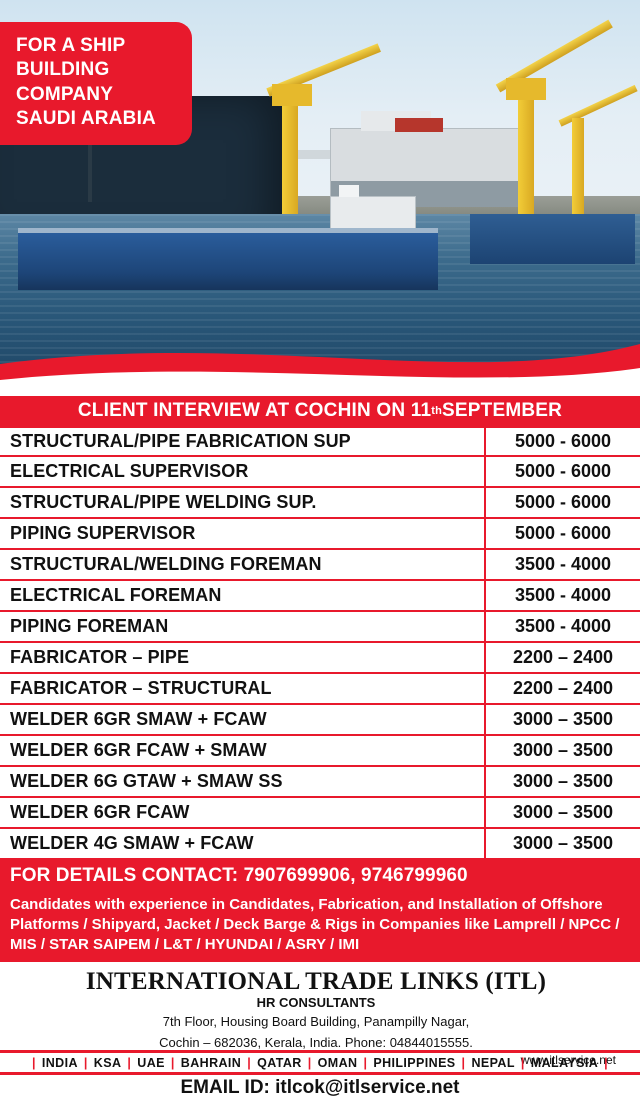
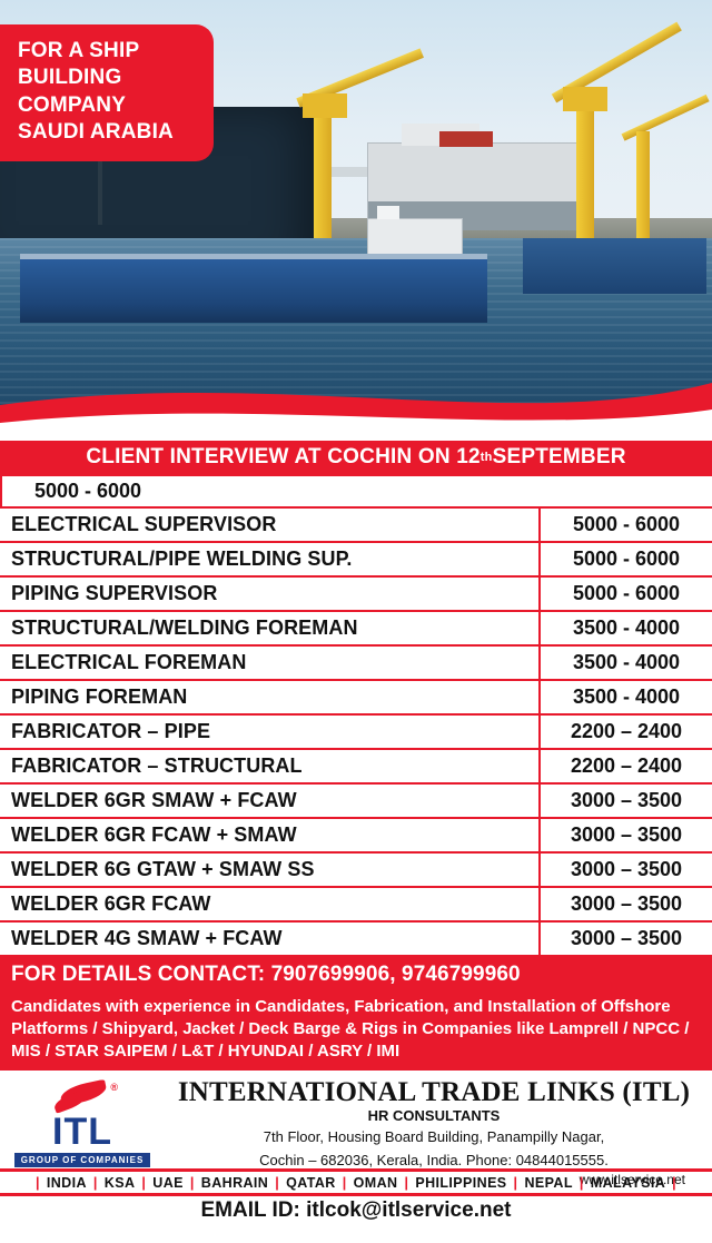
  FOR A SHIP
  BUILDING
  COMPANY
  SAUDI ARABIA
- CLIENT INTERVIEW AT COCHIN ON 11
+ CLIENT INTERVIEW AT COCHIN ON 12
  th
  SEPTEMBER
- STRUCTURAL/PIPE FABRICATION SUP
  5000 - 6000
  ELECTRICAL SUPERVISOR
  5000 - 6000
  STRUCTURAL/PIPE WELDING SUP.
  5000 - 6000
  PIPING SUPERVISOR
  5000 - 6000
  STRUCTURAL/WELDING FOREMAN
  3500 - 4000
  ELECTRICAL FOREMAN
  3500 - 4000
  PIPING FOREMAN
  3500 - 4000
  FABRICATOR – PIPE
  2200 – 2400
  FABRICATOR – STRUCTURAL
  2200 – 2400
  WELDER 6GR SMAW + FCAW
  3000 – 3500
  WELDER 6GR FCAW + SMAW
  3000 – 3500
  WELDER 6G GTAW + SMAW SS
  3000 – 3500
  WELDER 6GR FCAW
  3000 – 3500
  WELDER 4G SMAW + FCAW
  3000 – 3500
  FOR DETAILS CONTACT: 7907699906, 9746799960
  Candidates with experience in Candidates, Fabrication, and Installation of Offshore Platforms / Shipyard, Jacket / Deck Barge & Rigs in Companies like Lamprell / NPCC / MIS / STAR SAIPEM / L&T / HYUNDAI / ASRY / IMI
+ ®
+ ITL
+ GROUP OF COMPANIES
  INTERNATIONAL TRADE LINKS (ITL)
  HR CONSULTANTS
  7th Floor, Housing Board Building, Panampilly Nagar,
  Cochin – 682036, Kerala, India. Phone: 04844015555.
  www.itlservice.net
  |
  INDIA
  |
  KSA
  |
  UAE
  |
  BAHRAIN
  |
  QATAR
  |
  OMAN
  |
  PHILIPPINES
  |
  NEPAL
  |
  MALAYSIA
  |
  EMAIL ID: itlcok@itlservice.net
